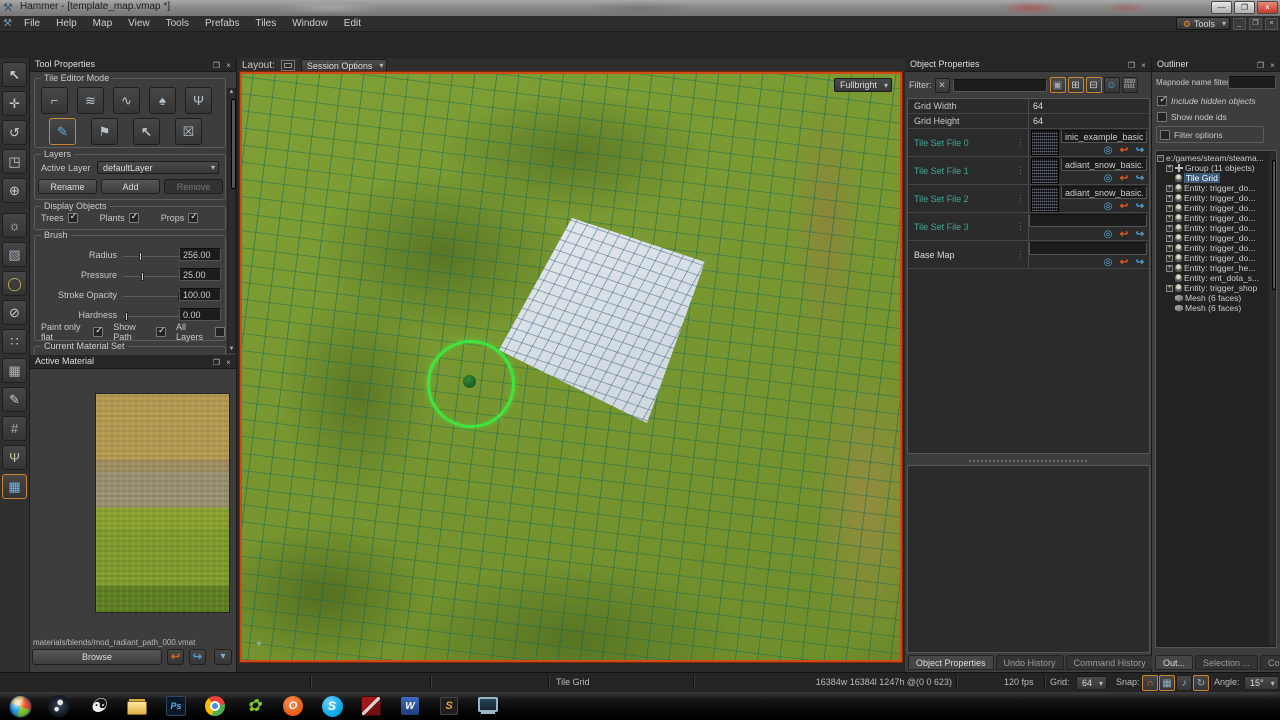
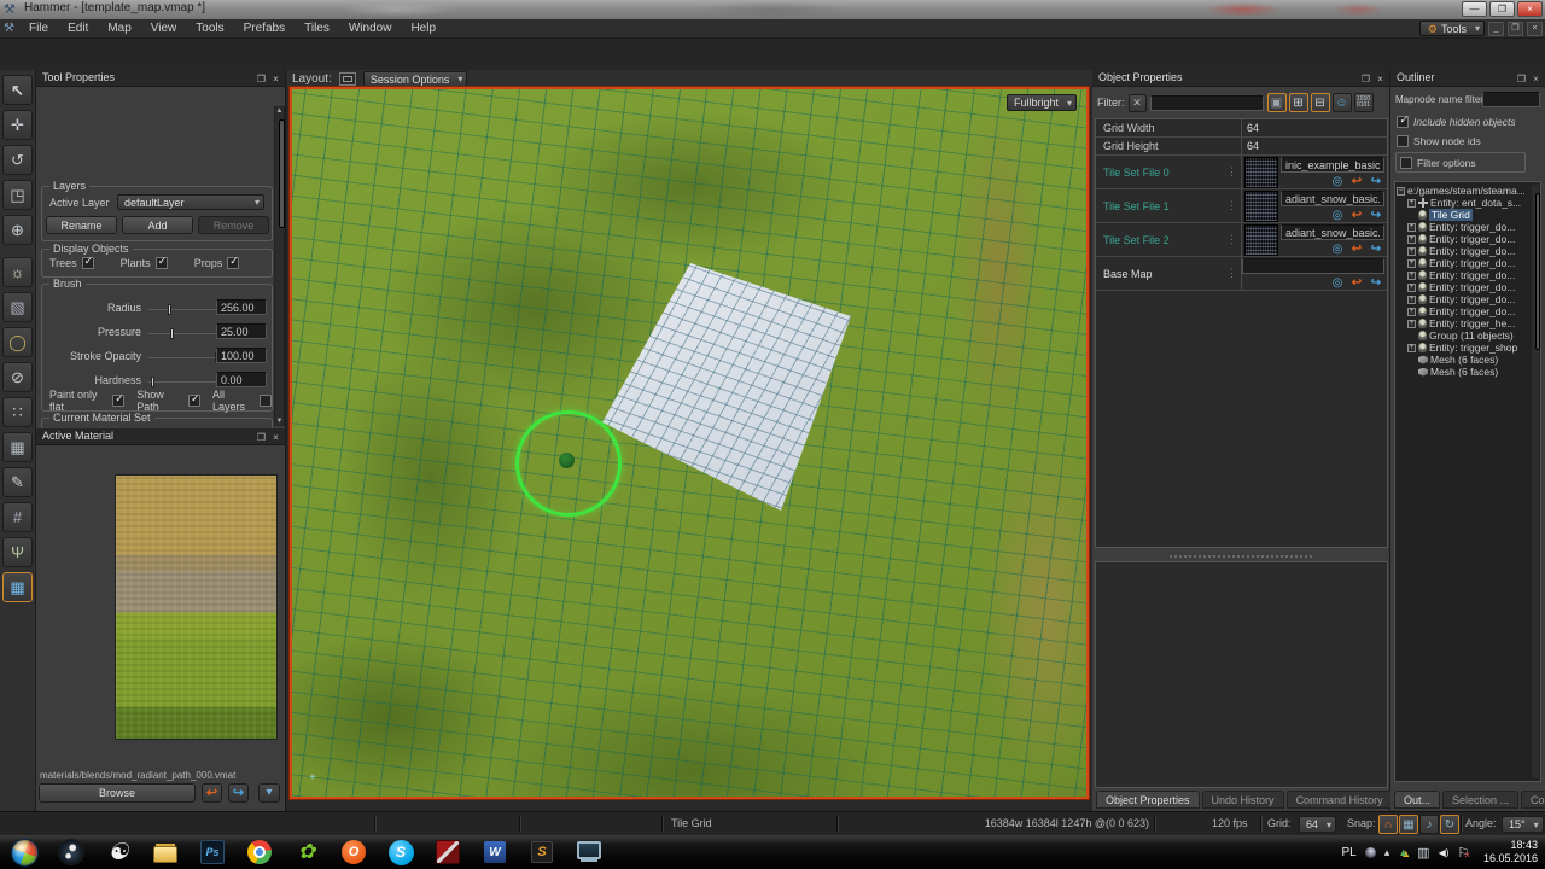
  ⚒
  Hammer - [template_map.vmap *]
  —
  ❐
  ×
  ⚒
  File
- Help
+ Edit
  Map
  View
  Tools
  Prefabs
  Tiles
  Window
- Edit
+ Help
  ⚙ Tools
  Tool Properties
  ❐
  ×
- Tile Editor Mode
  Layers
  Active Layer
  defaultLayer
  Rename
  Add
  Remove
  Display Objects
  Trees
  Plants
  Props
  Brush
  Radius
  256.00
  Pressure
  25.00
  Stroke Opacity
  100.00
  Hardness
  0.00
  Paint only flat
  Show Path
  All Layers
  Current Material Set
  Active Material
  ❐
  ×
  materials/blends/mod_radi​ant_path_000.vmat
  Browse
  Layout:
  Session Options
  Fullbright
  +
  Object Properties
  ❐
  ×
  Filter:
  ✕
  Grid Width
  64
  Grid Height
  64
  Tile Set File 0
  inic_example_basic
  Tile Set File 1
  adiant_snow_basic.
  Tile Set File 2
  adiant_snow_basic.
- Tile Set File 3
  Base Map
  Object Properties
  Undo History
  Command History
  Outliner
  ❐
  ×
  Mapnode name filte
  Include hidden objects
  Show node ids
  Filter options
  e:/games/steam/steama...
- Group (11 objects)
+ Entity: ent_dota_s...
  Tile Grid
  Entity: trigger_do...
  Entity: trigger_do...
  Entity: trigger_do...
  Entity: trigger_do...
  Entity: trigger_do...
  Entity: trigger_do...
  Entity: trigger_do...
  Entity: trigger_do...
  Entity: trigger_he...
- Entity: ent_dota_s...
+ Group (11 objects)
  Entity: trigger_shop
  Mesh (6 faces)
  Mesh (6 faces)
  Out...
  Selection ...
  Tile Grid
  16384w 16384l 1247h @(0 0 623)
  120 fps
  Grid:
  64
  Snap:
  Angle:
  15°
+ PL
+ 18:43
+ 16.05.2016
